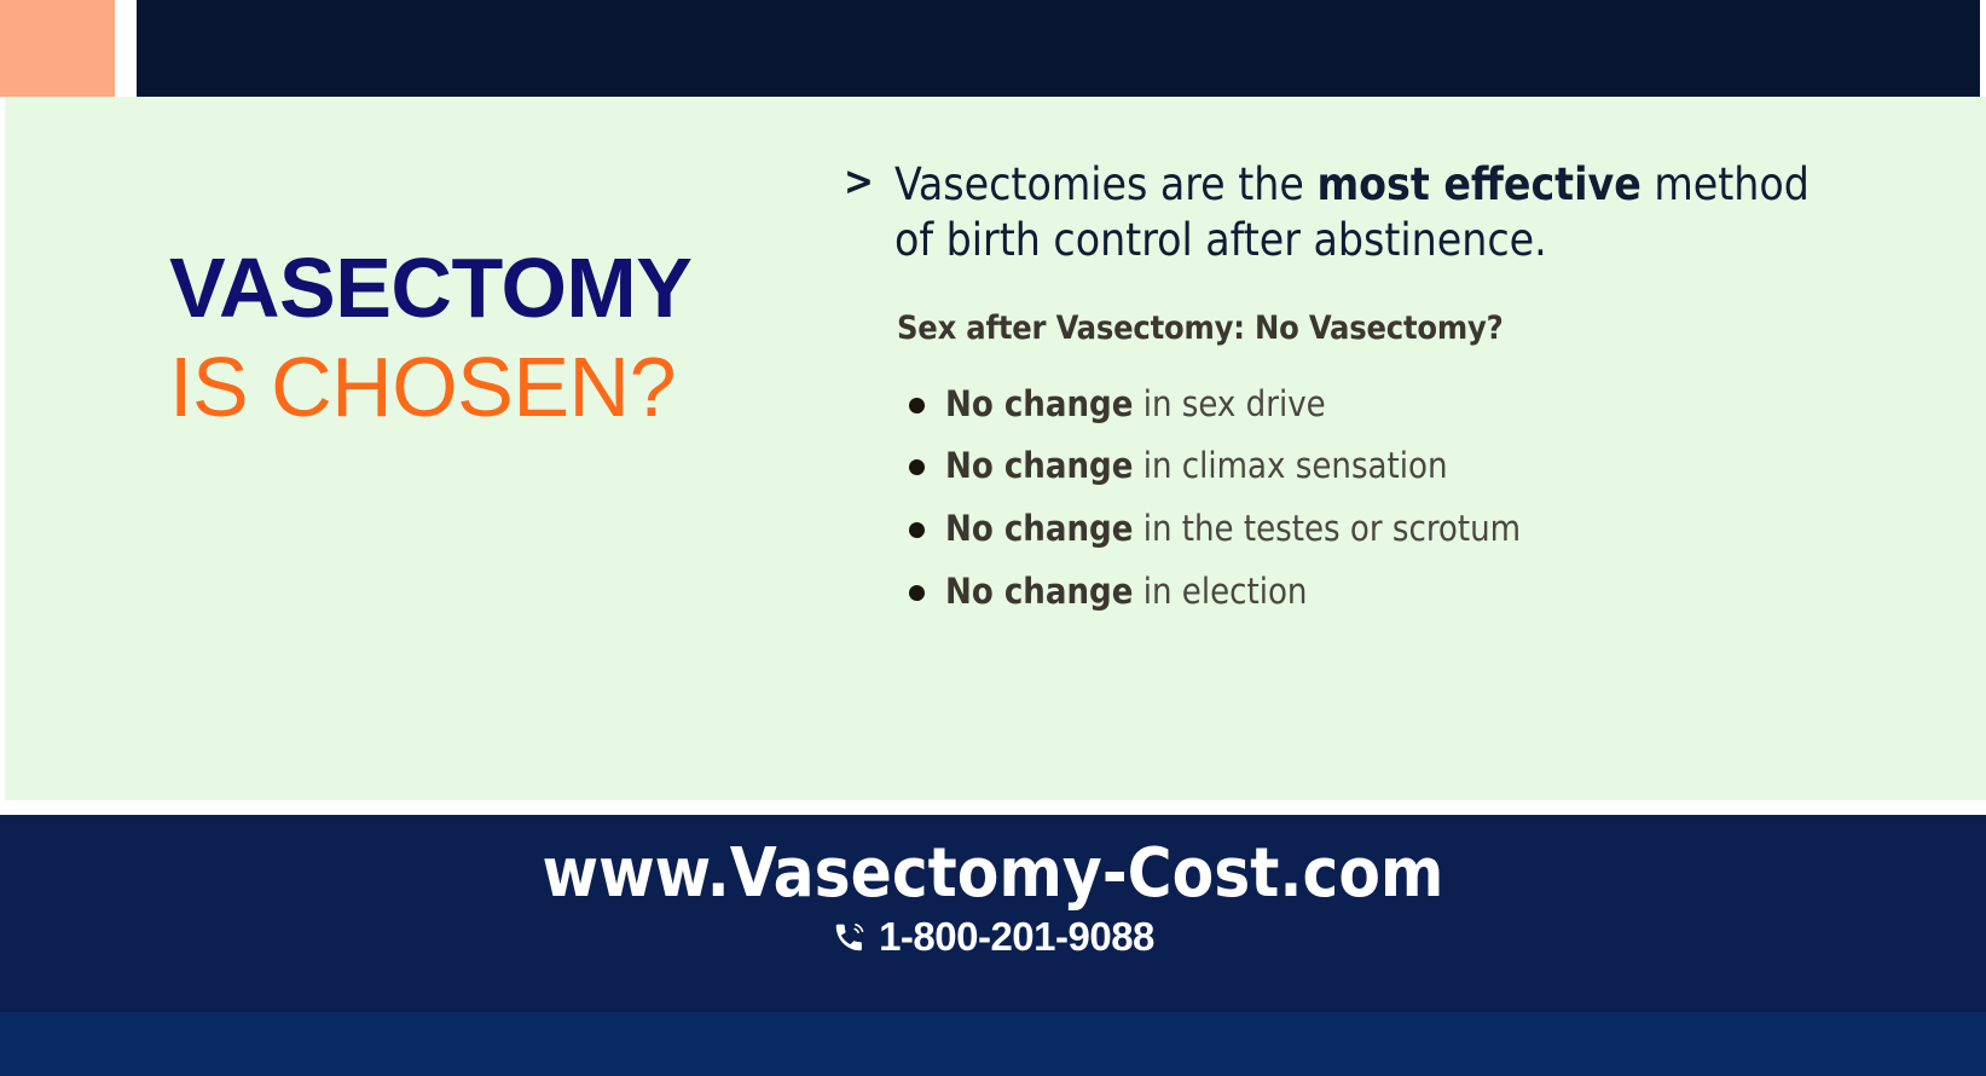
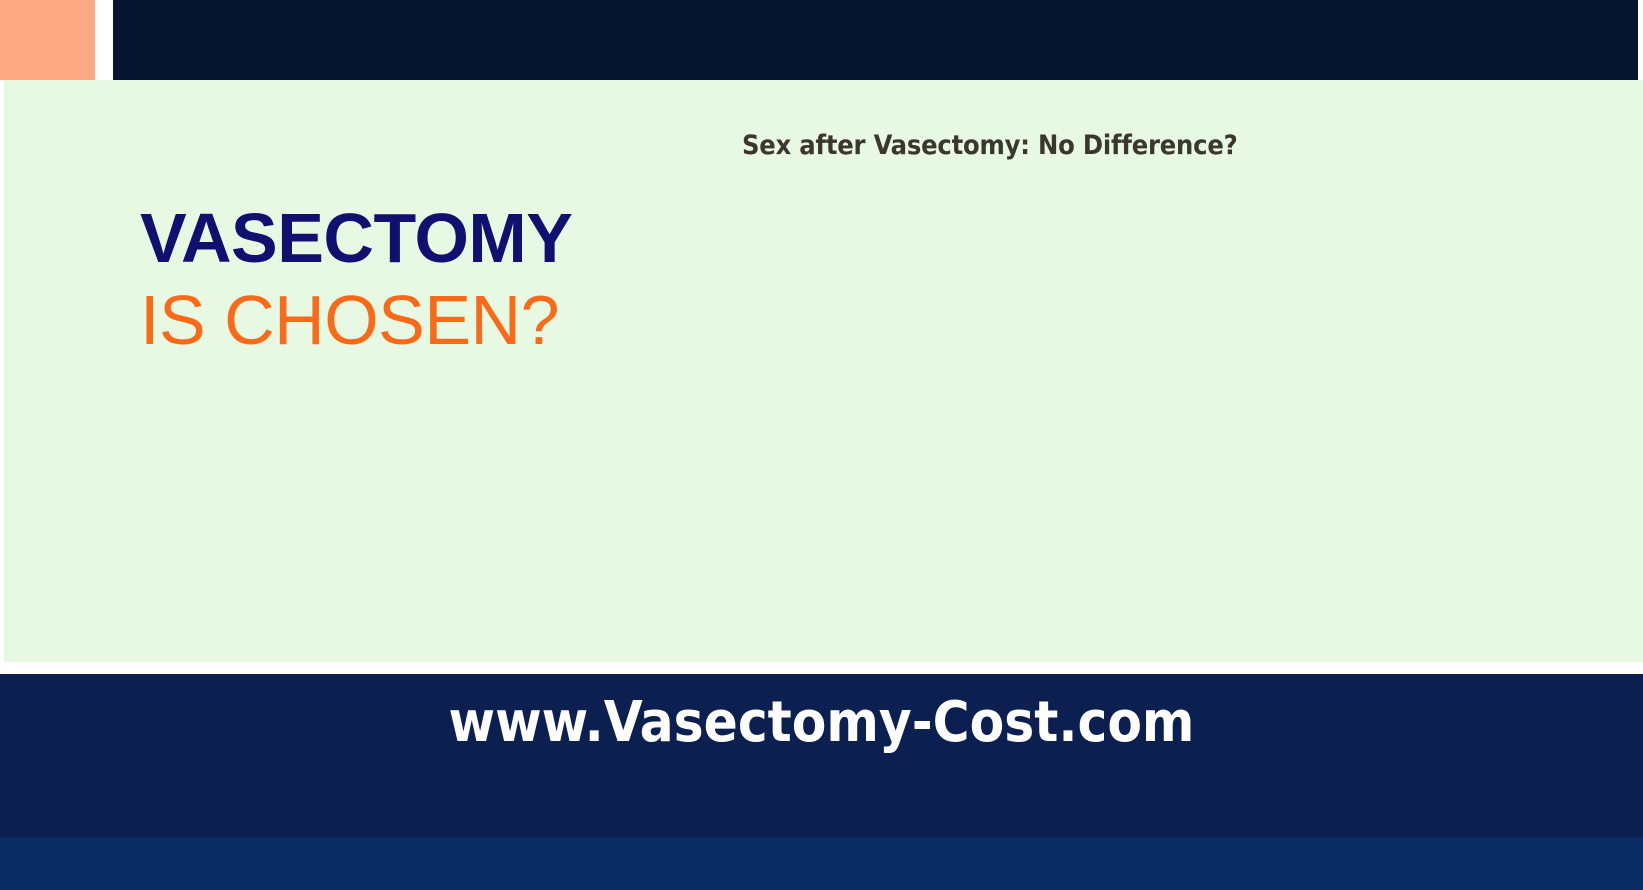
  VASECTOMY
  IS CHOSEN?
- >
- Vasectomies are the most effective method of birth control after abstinence.
- Sex after Vasectomy: No Vasectomy?
+ Sex after Vasectomy: No Difference?
- No change in sex drive
- No change in climax sensation
- No change in the testes or scrotum
- No change in election
  www.Vasectomy-Cost.com
- 1-800-201-9088
